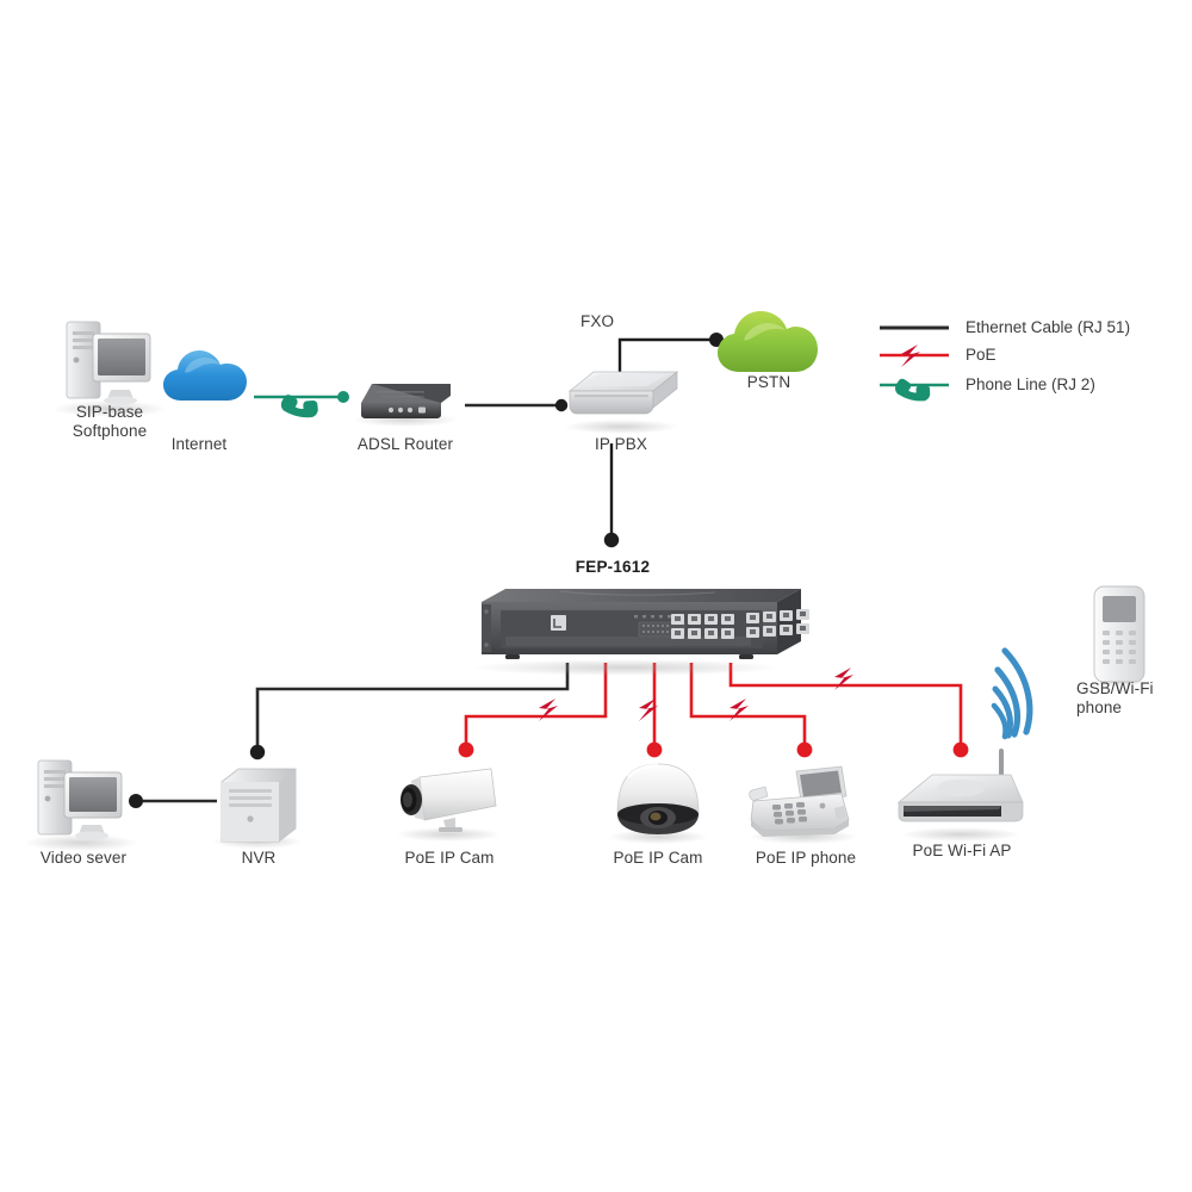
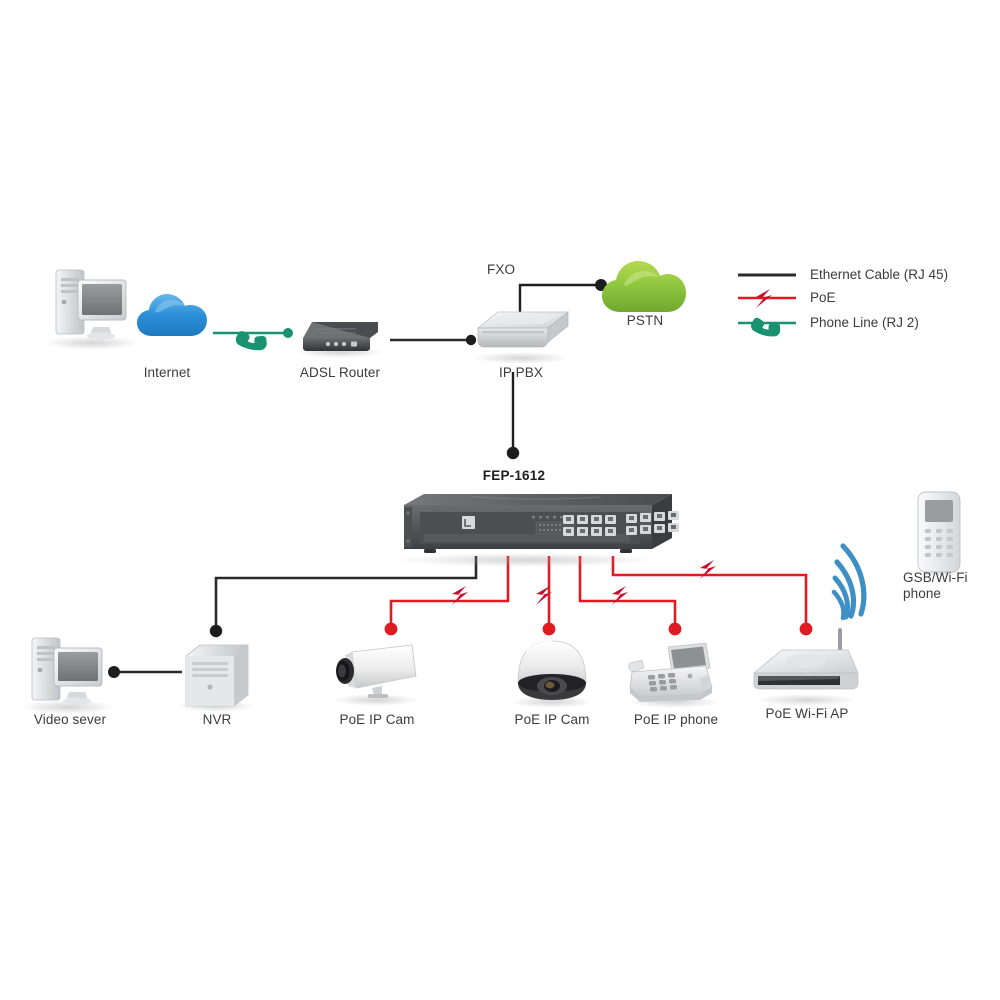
- SIP-base
- Softphone
  Internet
  ADSL Router
  IP PBX
  PSTN
  FXO
  FEP-1612
  Video sever
  NVR
  PoE IP Cam
  PoE IP Cam
  PoE IP phone
  PoE Wi-Fi AP
  GSB/Wi-Fi
  phone
- Ethernet Cable (RJ 51)
+ Ethernet Cable (RJ 45)
  PoE
  Phone Line (RJ 2)
